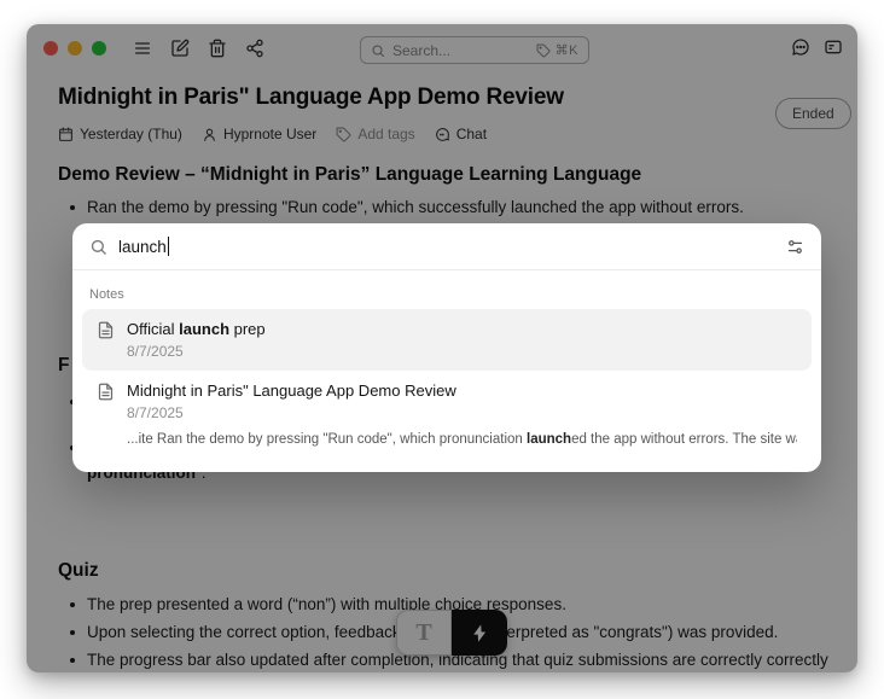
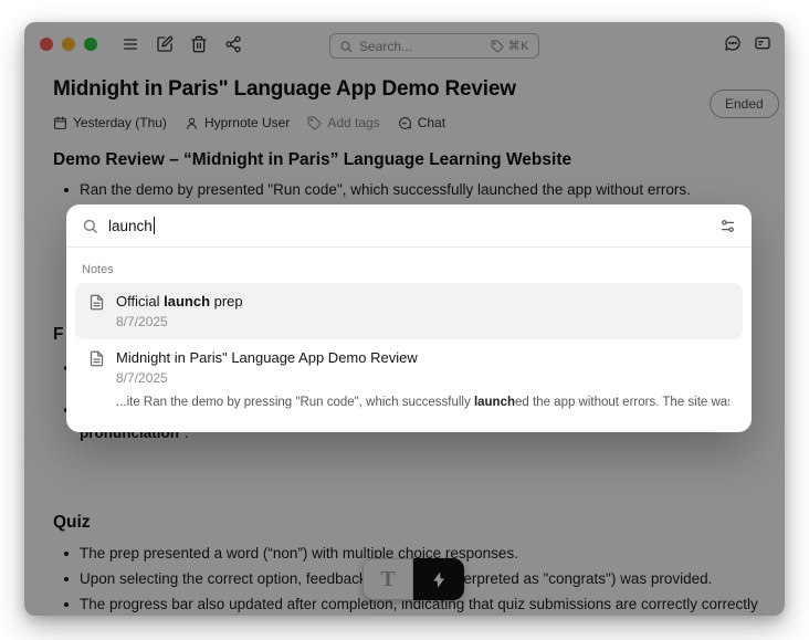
  Search...
  ⌘K
  Midnight in Paris" Language App Demo Review
  Ended
  Yesterday (Thu)
  Hyprnote User
  Add tags
  Chat
- Demo Review – “Midnight in Paris” Language Learning Language
+ Demo Review – “Midnight in Paris” Language Learning Website
- Ran the demo by pressing "Run code", which successfully launched the app without errors.
+ Ran the demo by presented "Run code", which successfully launched the app without errors.
  F
  pronunciation".
  Quiz
  The prep presented a word (“non”) with multiple choice responses.
  Upon selecting the correct option, feedbac erpreted as "congrats") was provided.
  The progress bar also updated after completion, indicating that quiz submissions are correctly correctly
  T
  launch
  Notes
  Official launch prep
  8/7/2025
  Midnight in Paris" Language App Demo Review
  8/7/2025
- ...ite Ran the demo by pressing "Run code", which pronunciation launched the app without errors. The site w
+ ...ite Ran the demo by pressing "Run code", which successfully launched the app without errors. The site wa
